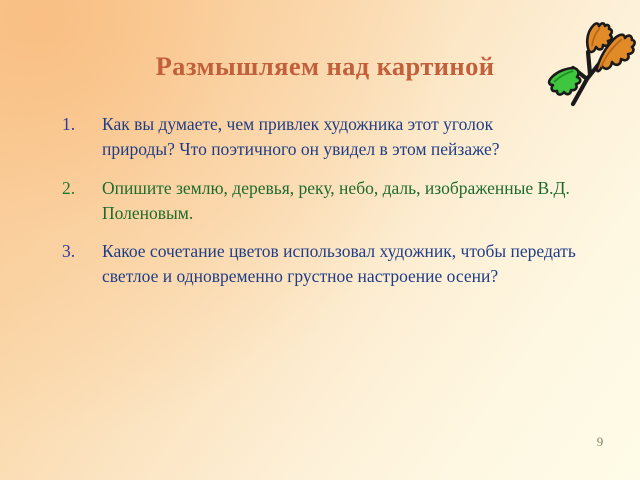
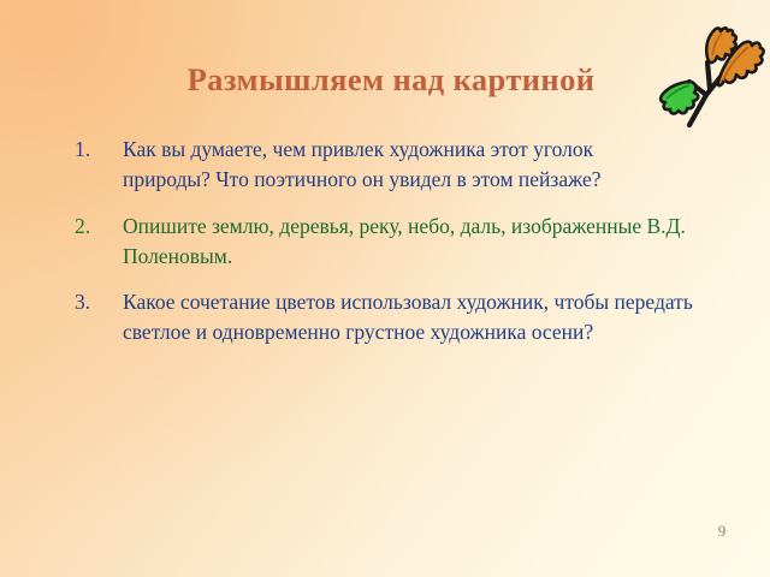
  Размышляем над картиной
  1.
  Как вы думаете, чем привлек художника этот уголок природы? Что поэтичного он увидел в этом пейзаже?
  2.
  Опишите землю, деревья, реку, небо, даль, изображенные В.Д. Поленовым.
  3.
- Какое сочетание цветов использовал художник, чтобы передать светлое и одновременно грустное настроение осени?
+ Какое сочетание цветов использовал художник, чтобы передать светлое и одновременно грустное художника осени?
  9
